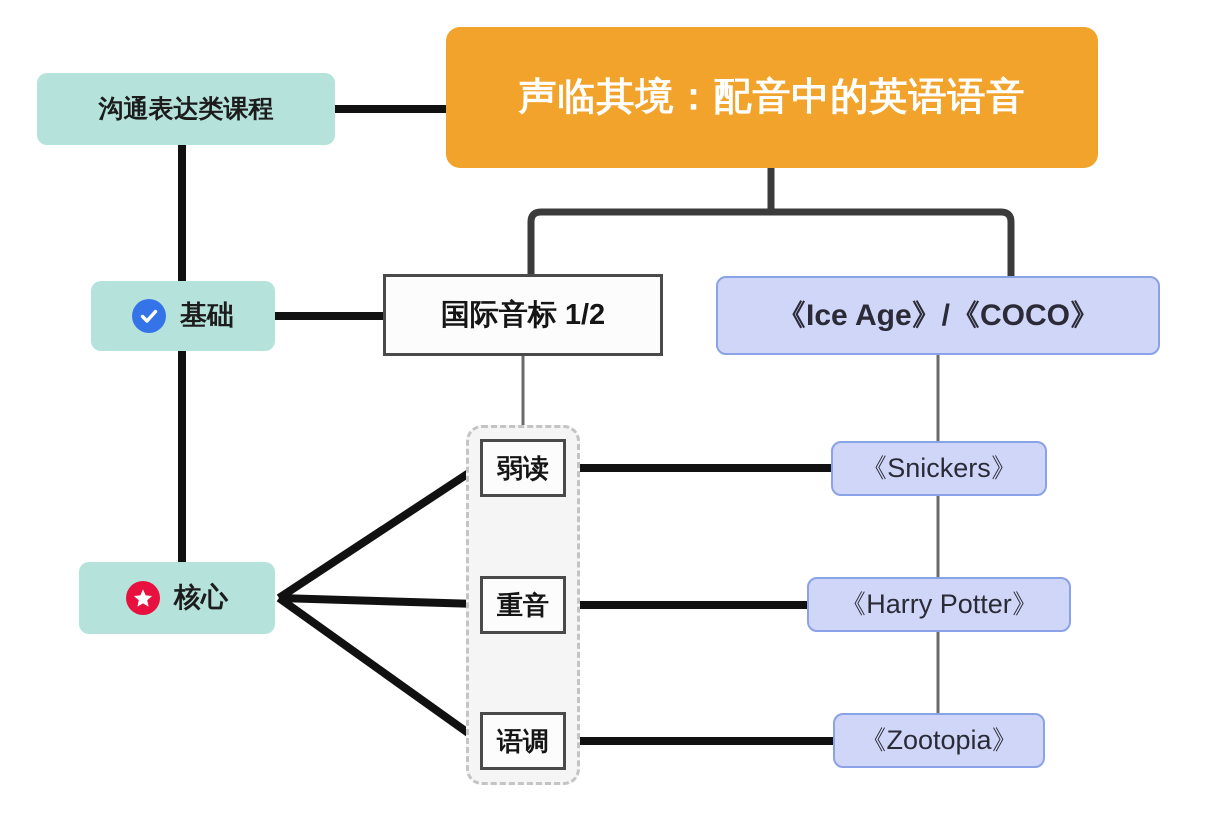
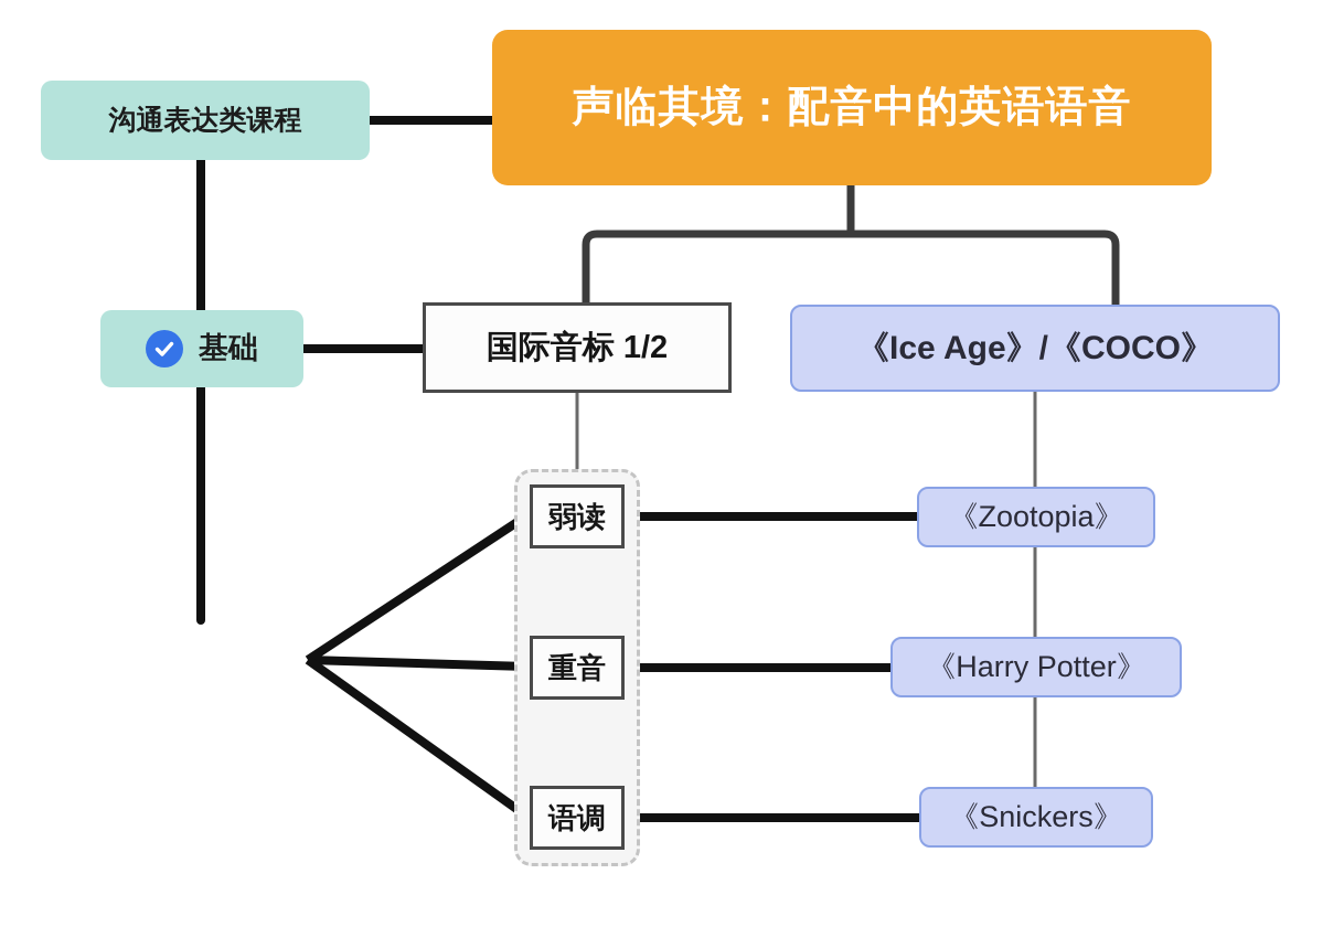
  声临其境：配音中的英语语音
  沟通表达类课程
  基础
- 核心
  国际音标 1/2
  弱读
  重音
  语调
  《Ice Age》/《COCO》
- 《Snickers》
+ 《Zootopia》
  《Harry Potter》
- 《Zootopia》
+ 《Snickers》
